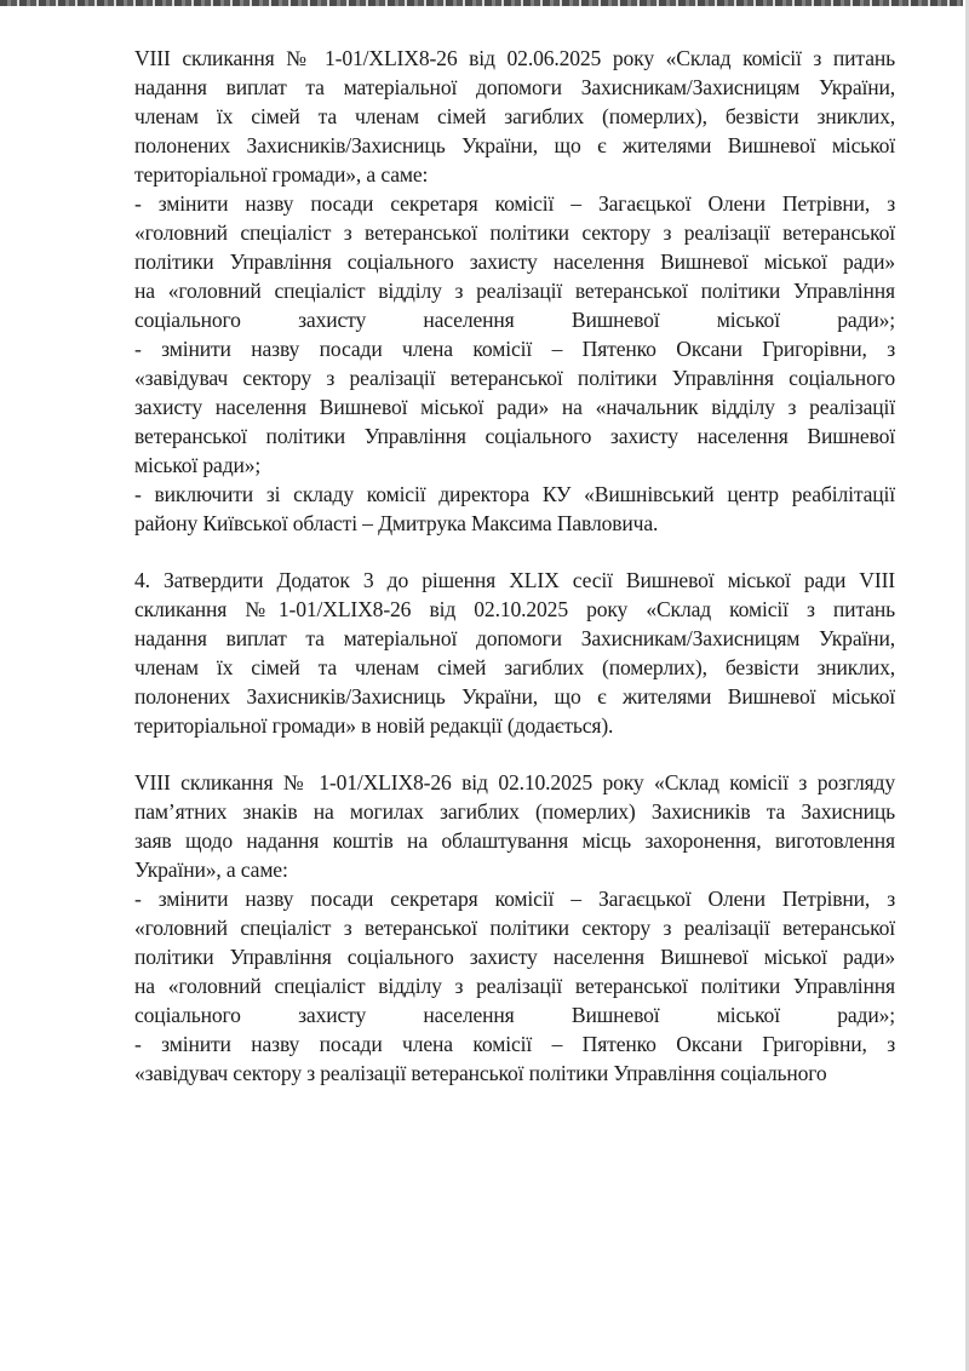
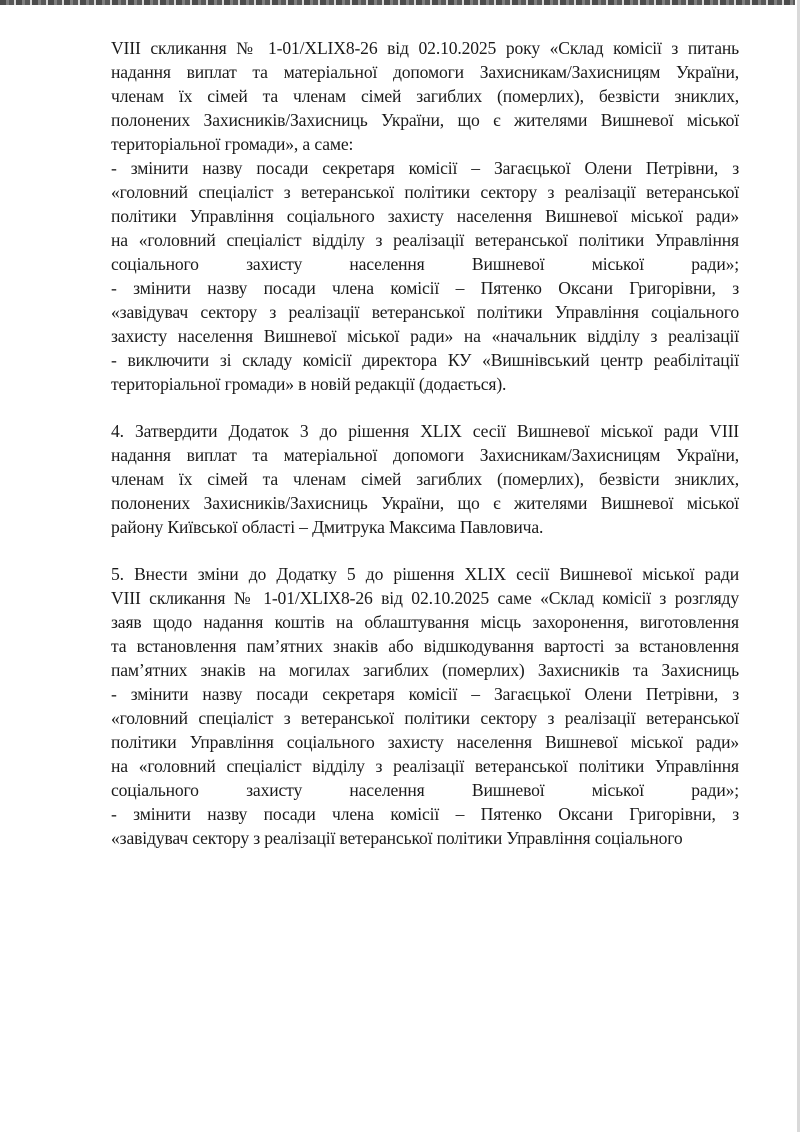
- VIII скликання № 1-01/XLIX8-26 від 02.06.2025 року «Склад комісії з питань
+ VIII скликання № 1-01/XLIX8-26 від 02.10.2025 року «Склад комісії з питань
  надання виплат та матеріальної допомоги Захисникам/Захисницям України,
  членам їх сімей та членам сімей загиблих (померлих), безвісти зниклих,
  полонених Захисників/Захисниць України, що є жителями Вишневої міської
  територіальної громади», а саме:
  - змінити назву посади секретаря комісії – Загаєцької Олени Петрівни, з
  «головний спеціаліст з ветеранської політики сектору з реалізації ветеранської
  політики Управління соціального захисту населення Вишневої міської ради»
  на «головний спеціаліст відділу з реалізації ветеранської політики Управління
  соціального захисту населення Вишневої міської ради»;
  - змінити назву посади члена комісії – Пятенко Оксани Григорівни, з
  «завідувач сектору з реалізації ветеранської політики Управління соціального
  захисту населення Вишневої міської ради» на «начальник відділу з реалізації
- ветеранської політики Управління соціального захисту населення Вишневої
- міської ради»;
  - виключити зі складу комісії директора КУ «Вишнівський центр реабілітації
- району Київської області – Дмитрука Максима Павловича.
+ територіальної громади» в новій редакції (додається).
  4. Затвердити Додаток 3 до рішення XLIX сесії Вишневої міської ради VIII
- скликання №1-01/XLIX8-26 від 02.10.2025 року «Склад комісії з питань
  надання виплат та матеріальної допомоги Захисникам/Захисницям України,
  членам їх сімей та членам сімей загиблих (померлих), безвісти зниклих,
  полонених Захисників/Захисниць України, що є жителями Вишневої міської
- територіальної громади» в новій редакції (додається).
+ району Київської області – Дмитрука Максима Павловича.
+ 5. Внести зміни до Додатку 5 до рішення XLIX сесії Вишневої міської ради
- VIII скликання № 1-01/XLIX8-26 від 02.10.2025 року «Склад комісії з розгляду
+ VIII скликання № 1-01/XLIX8-26 від 02.10.2025 саме «Склад комісії з розгляду
- пам’ятних знаків на могилах загиблих (померлих) Захисників та Захисниць
+ заяв щодо надання коштів на облаштування місць захоронення, виготовлення
+ та встановлення пам’ятних знаків або відшкодування вартості за встановлення
- заяв щодо надання коштів на облаштування місць захоронення, виготовлення
+ пам’ятних знаків на могилах загиблих (померлих) Захисників та Захисниць
- України», а саме:
  - змінити назву посади секретаря комісії – Загаєцької Олени Петрівни, з
  «головний спеціаліст з ветеранської політики сектору з реалізації ветеранської
  політики Управління соціального захисту населення Вишневої міської ради»
  на «головний спеціаліст відділу з реалізації ветеранської політики Управління
  соціального захисту населення Вишневої міської ради»;
  - змінити назву посади члена комісії – Пятенко Оксани Григорівни, з
  «завідувач сектору з реалізації ветеранської політики Управління соціального
